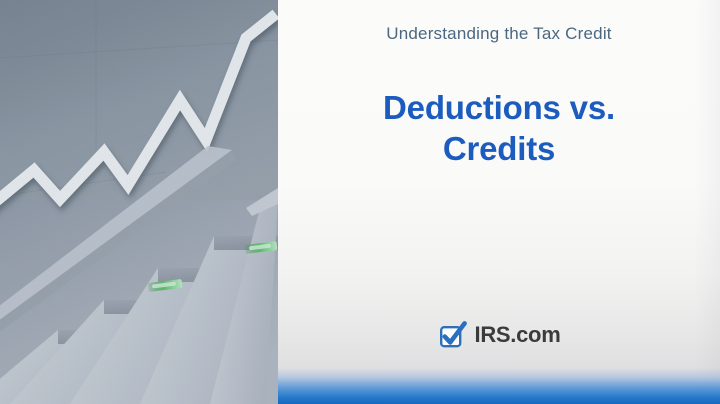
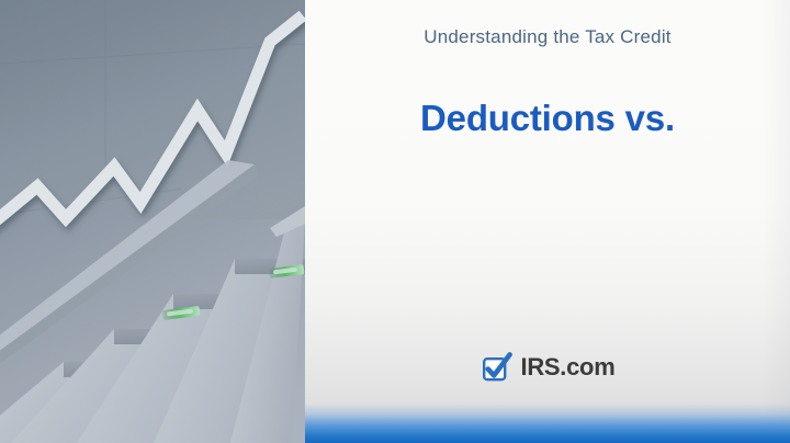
  Understanding the Tax Credit
  Deductions vs.
- Credits
  IRS.com
